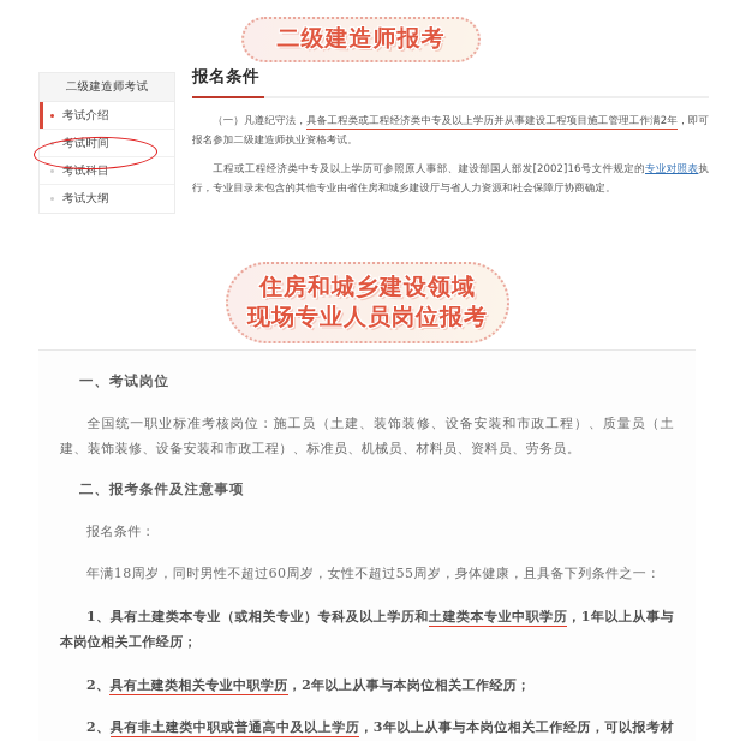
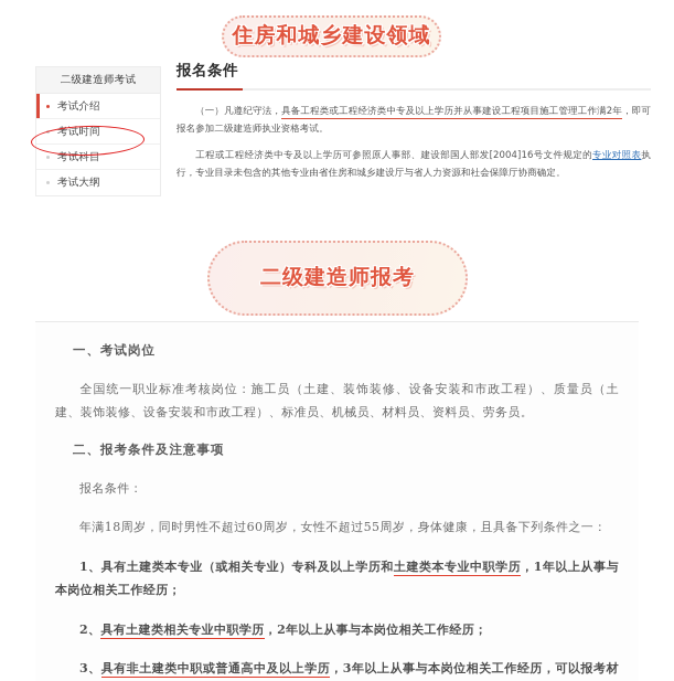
- 二级建造师报考
+ 住房和城乡建设领域
  二级建造师考试
  考试介绍
  考试时间
  考试科目
  考试大纲
  报名条件
  （一）凡遵纪守法，具备工程类或工程经济类中专及以上学历并从事建设工程项目施工管理工作满2年，即可报名参加二级建造师执业资格考试。
- 工程或工程经济类中专及以上学历可参照原人事部、建设部国人部发[2002]16号文件规定的专业对照表执行，专业目录未包含的其他专业由省住房和城乡建设厅与省人力资源和社会保障厅协商确定。
+ 工程或工程经济类中专及以上学历可参照原人事部、建设部国人部发[2004]16号文件规定的专业对照表执行，专业目录未包含的其他专业由省住房和城乡建设厅与省人力资源和社会保障厅协商确定。
- 住房和城乡建设领域
+ 二级建造师报考
- 现场专业人员岗位报考
  一、考试岗位
  全国统一职业标准考核岗位：施工员（土建、装饰装修、设备安装和市政工程）、质量员（土建、装饰装修、设备安装和市政工程）、标准员、机械员、材料员、资料员、劳务员。
  二、报考条件及注意事项
  报名条件：
  年满18周岁，同时男性不超过60周岁，女性不超过55周岁，身体健康，且具备下列条件之一：
  1、具有土建类本专业（或相关专业）专科及以上学历和土建类本专业中职学历，1年以上从事与本岗位相关工作经历；
  2、具有土建类相关专业中职学历，2年以上从事与本岗位相关工作经历；
- 2、具有非土建类中职或普通高中及以上学历，3年以上从事与本岗位相关工作经历，可以报考材
+ 3、具有非土建类中职或普通高中及以上学历，3年以上从事与本岗位相关工作经历，可以报考材
